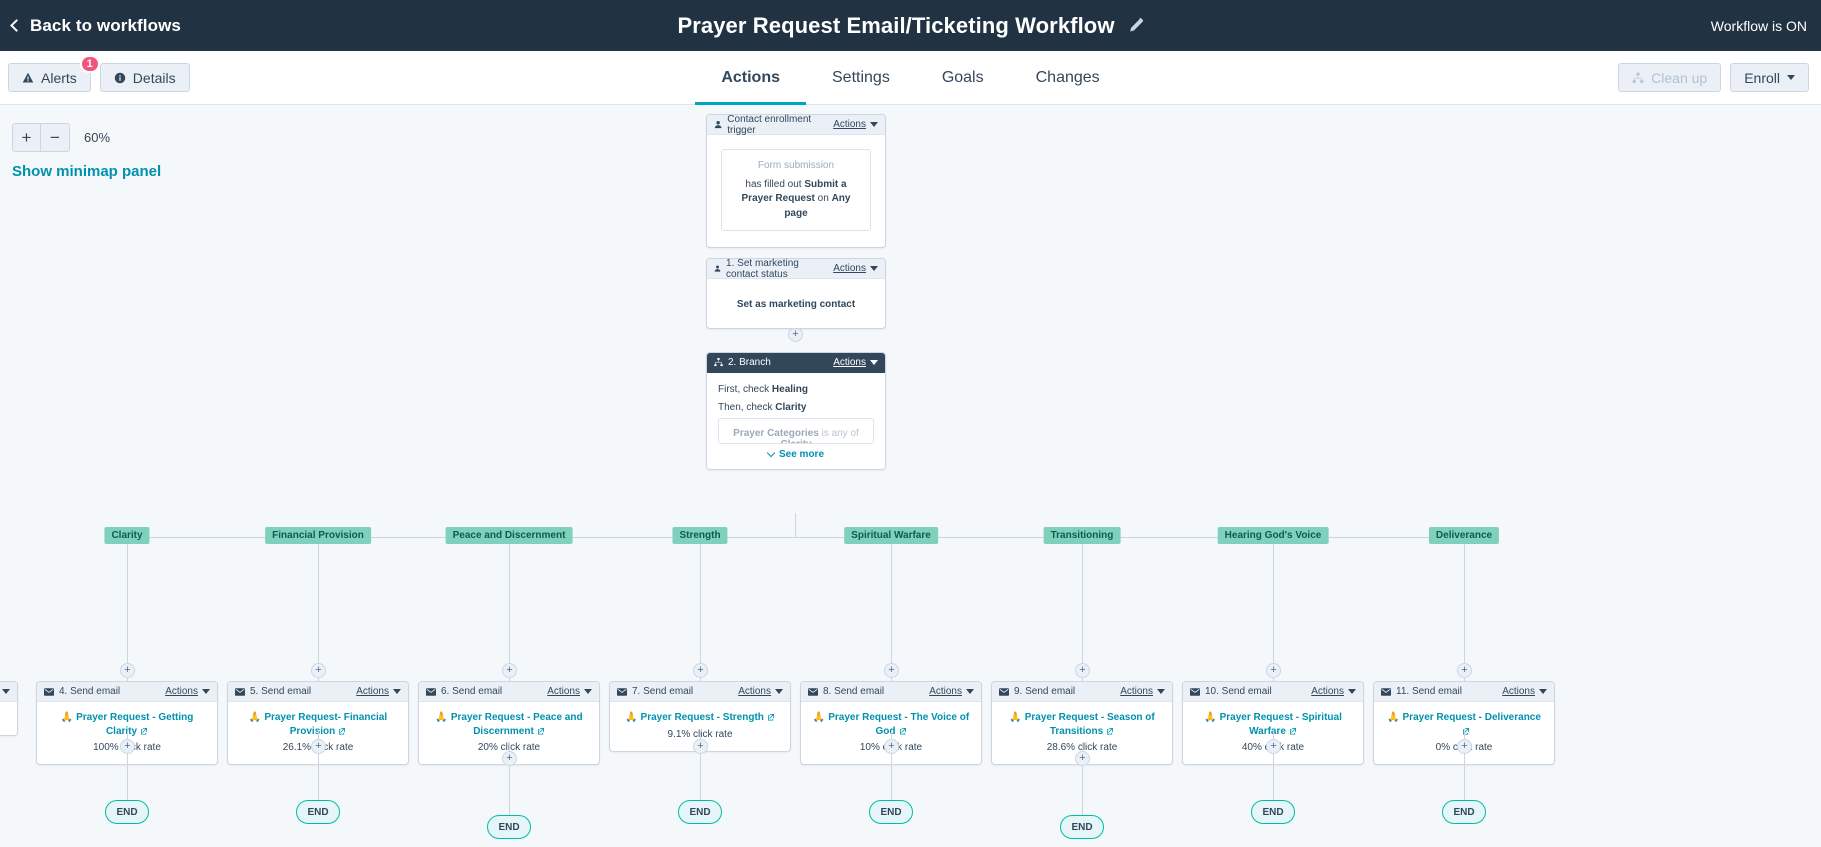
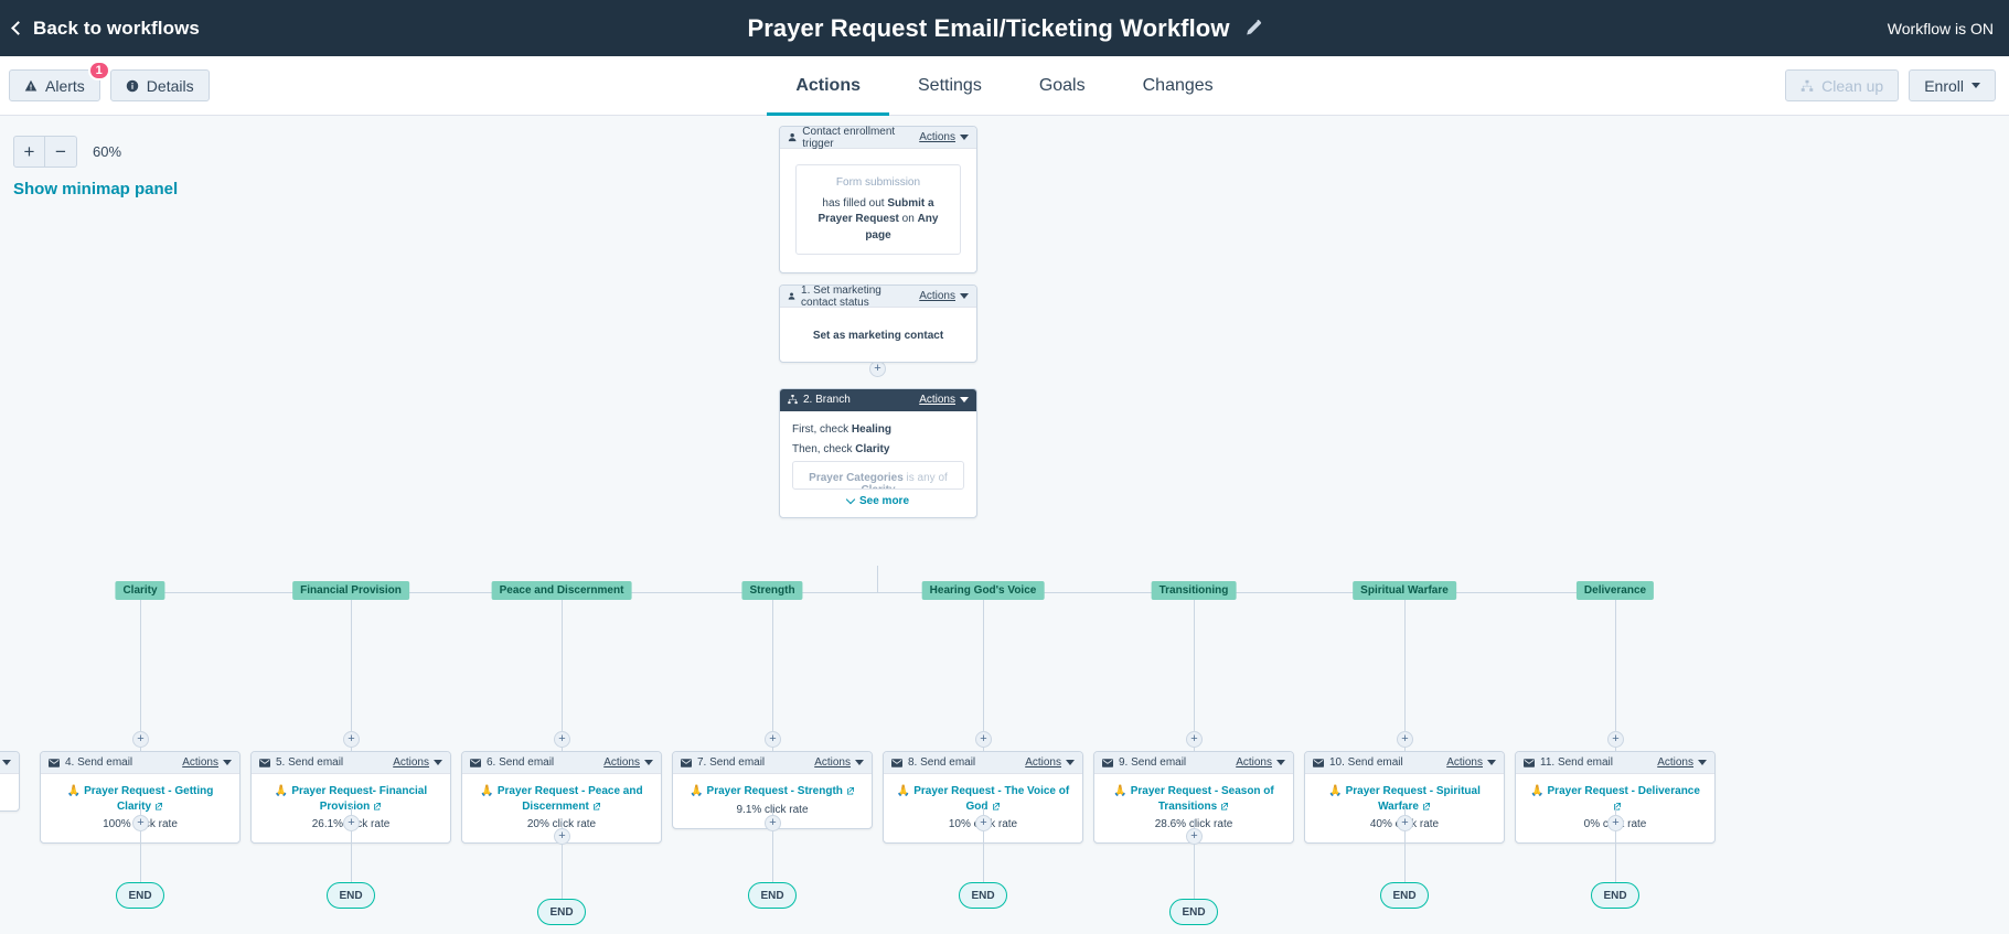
  Back to workflows
  Prayer Request Email/Ticketing Workflow
  Workflow is ON
  Alerts
  1
  Details
  Actions
  Settings
  Goals
  Changes
  Clean up
  Enroll
  +
  −
  60%
  Show minimap panel
  +
  Contact enrollment trigger
  Actions
  Form submission
  has filled out Submit a Prayer Request on Any page
  1. Set marketing contact status
  Actions
  Set as marketing contact
  2. Branch
  Actions
  First, check Healing
  Then, check Clarity
  Prayer Categories is any of
  See more
  Clarity
  +
  4. Send email
  Actions
  🙏 Prayer Request - Getting Clarty
  +
  END
  Financial Provision
  +
  5. Send email
  Actions
  🙏 Prayer Request- Financial Proviion
  26.1%k rate
  +
  END
  Peace and Discernment
  +
  6. Send email
  Actions
  🙏 Prayer Request - Peace and Discernment
  20% clck rate
  +
  END
  Strength
  +
  7. Send email
  Actions
  🙏 Prayer Request - Strength
  9.1% cick rate
  +
  END
- Spiritual Warfare
+ Hearing God's Voice
  +
  8. Send email
  Actions
  🙏 Prayer Request - The Voice of God
  +
  END
  Transitioning
  +
  9. Send email
  Actions
  🙏 Prayer Request - Season of Transitions
  28.6% click rate
  +
  END
- Hearing God's Voice
+ Spiritual Warfare
  +
  10. Send email
  Actions
  🙏 Prayer Request - Spiritual Warfre
  +
  END
  Deliverance
  +
  11. Send email
  Actions
  🙏 Prayer Request - Deliverance
  +
  END
